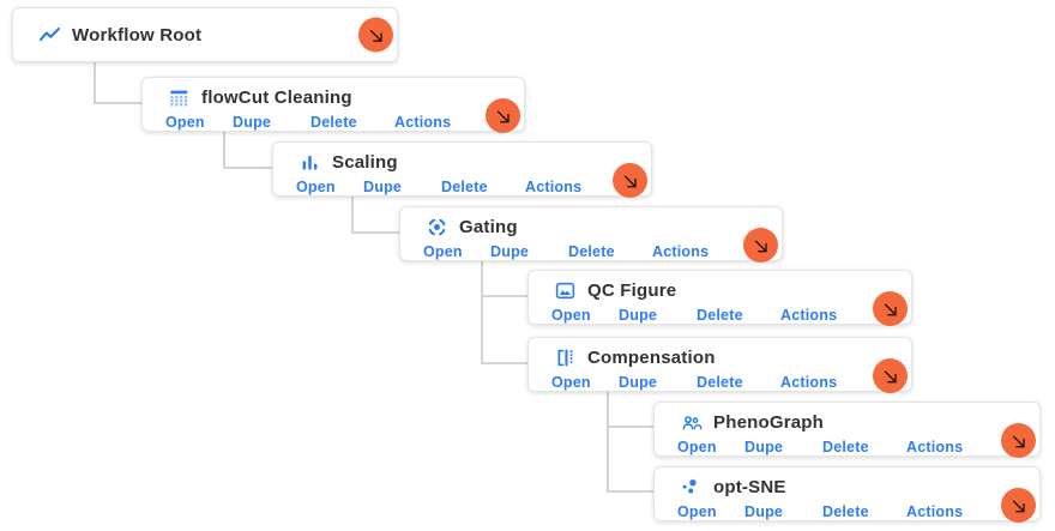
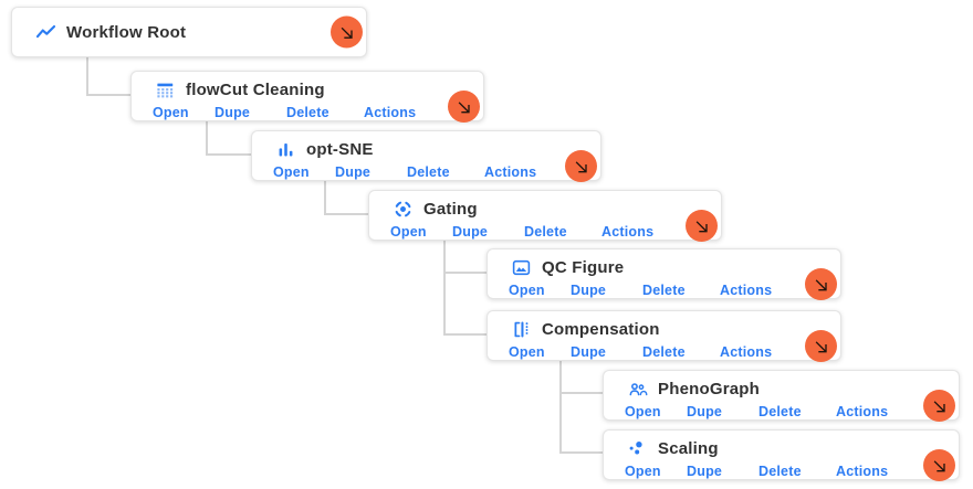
  Workflow Root
  flowCut Cleaning
  Open
  Dupe
  Delete
  Actions
- Scaling
+ opt-SNE
  Open
  Dupe
  Delete
  Actions
  Gating
  Open
  Dupe
  Delete
  Actions
  QC Figure
  Open
  Dupe
  Delete
  Actions
  Compensation
  Open
  Dupe
  Delete
  Actions
  PhenoGraph
  Open
  Dupe
  Delete
  Actions
- opt-SNE
+ Scaling
  Open
  Dupe
  Delete
  Actions
